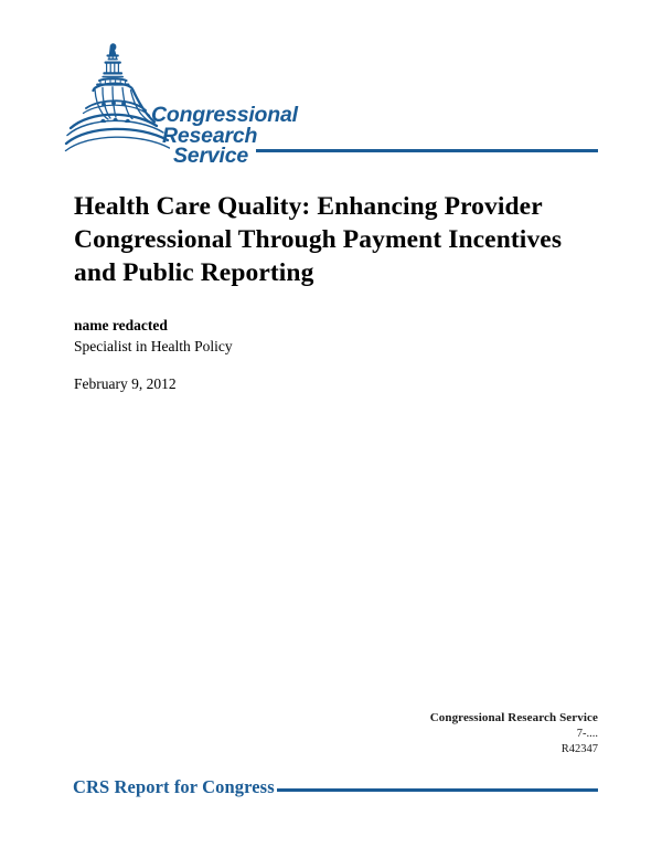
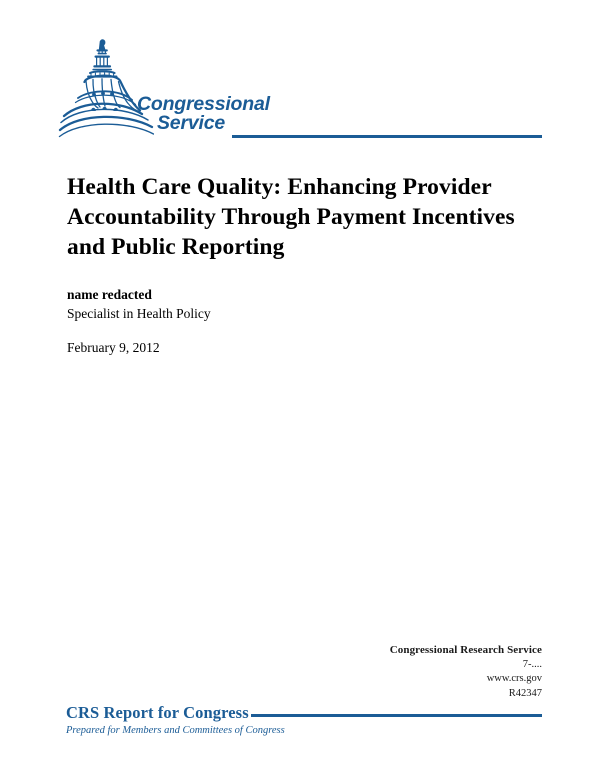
  Congressional
- Research
  Service
- Health Care Quality: Enhancing Provider Congressional Through Payment Incentives and Public Reporting
+ Health Care Quality: Enhancing Provider Accountability Through Payment Incentives and Public Reporting
  name redacted
  Specialist in Health Policy
  February 9, 2012
  Congressional Research Service
  7-....
+ www.crs.gov
  R42347
  CRS Report for Congress
+ Prepared for Members and Committees of Congress
